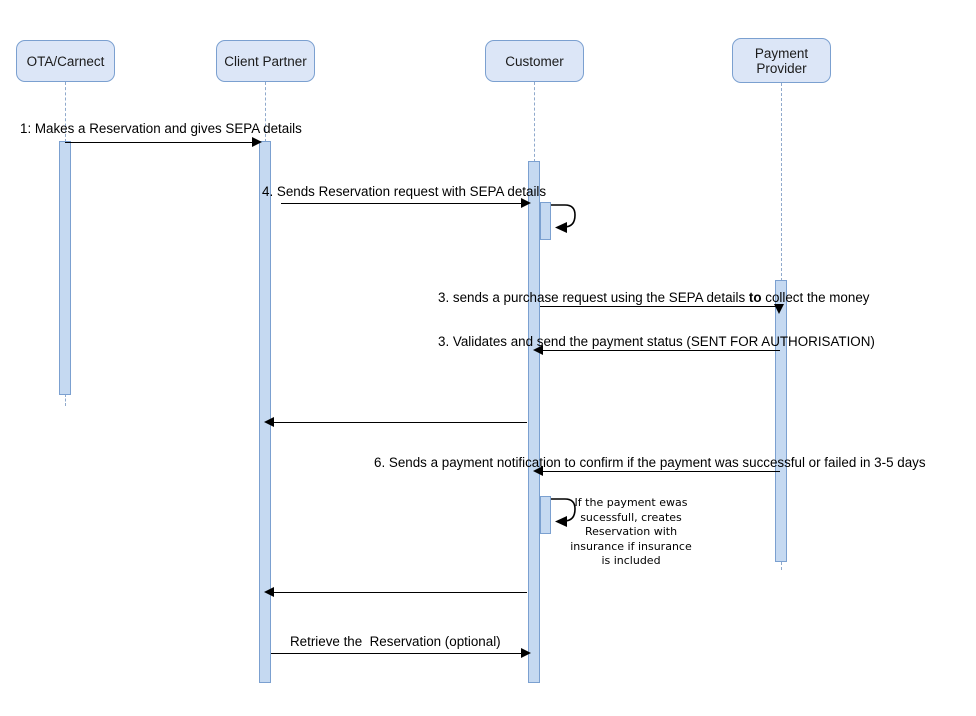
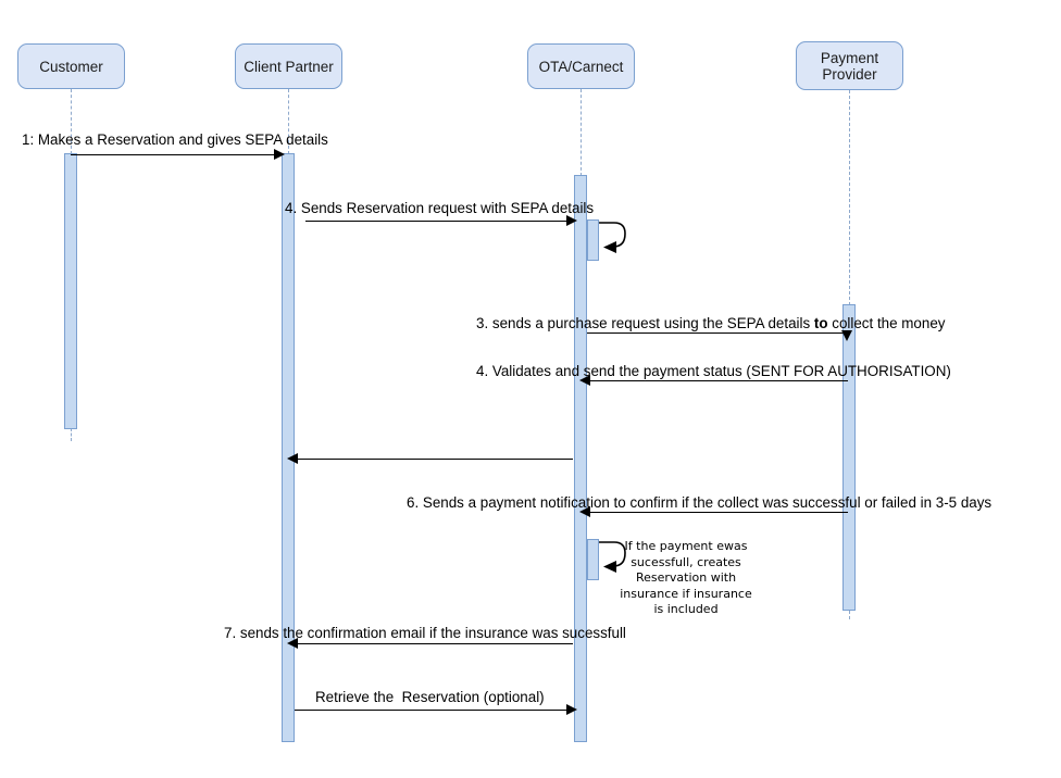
- OTA/Carnect
+ Customer
  Client Partner
- Customer
+ OTA/Carnect
  Payment
  Provider
  1: Makes a Reservation and gives SEPA details
  4. Sends Reservation request with SEPA details
  3. sends a purchase request using the SEPA details to collect the money
- 3. Validates and send the payment status (SENT FOR AUTHORISATION)
+ 4. Validates and send the payment status (SENT FOR AUTHORISATION)
- 6. Sends a payment notification to confirm if the payment was successful or failed in 3-5 days
+ 6. Sends a payment notification to confirm if the collect was successful or failed in 3-5 days
  If the payment ewas
  sucessfull, creates
  Reservation with
  insurance if insurance
  is included
+ 7. sends the confirmation email if the insurance was sucessfull
  Retrieve the Reservation (optional)
